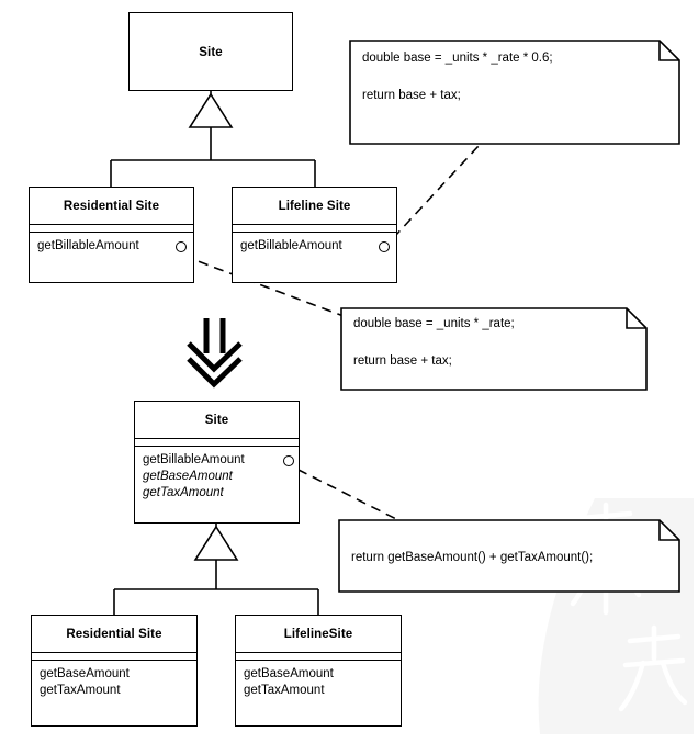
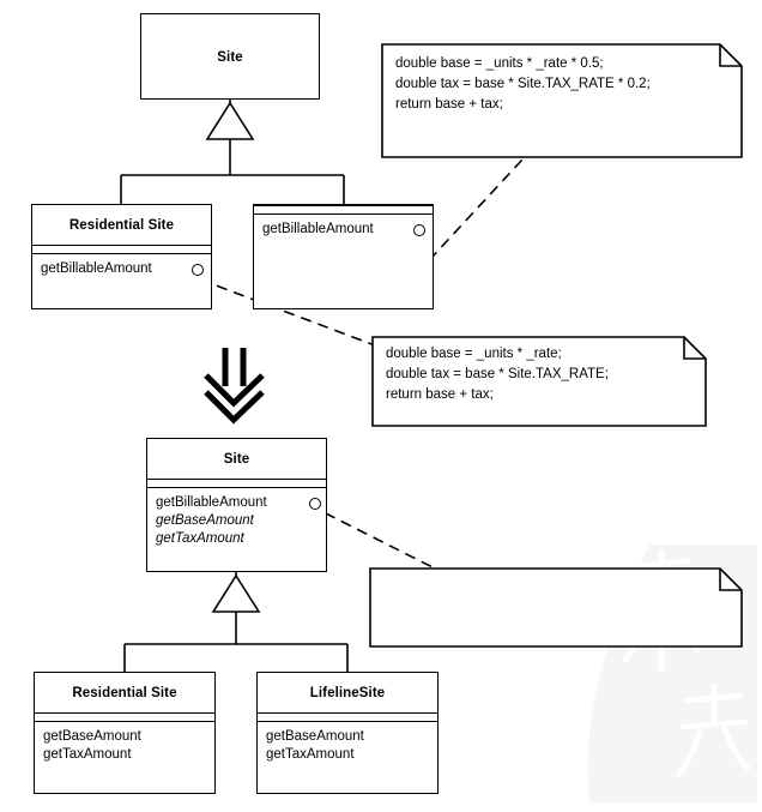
  Site
  Residential Site
  getBillableAmount
- Lifeline Site
  getBillableAmount
- double base = _units * _rate * 0.6;
+ double base = _units * _rate * 0.5;
+ double tax = base * Site.TAX_RATE * 0.2;
  return base + tax;
  double base = _units * _rate;
+ double tax = base * Site.TAX_RATE;
  return base + tax;
  Site
  getBillableAmount
  getBaseAmount
  getTaxAmount
- return getBaseAmount() + getTaxAmount();
  Residential Site
  getBaseAmount
  getTaxAmount
  LifelineSite
  getBaseAmount
  getTaxAmount
